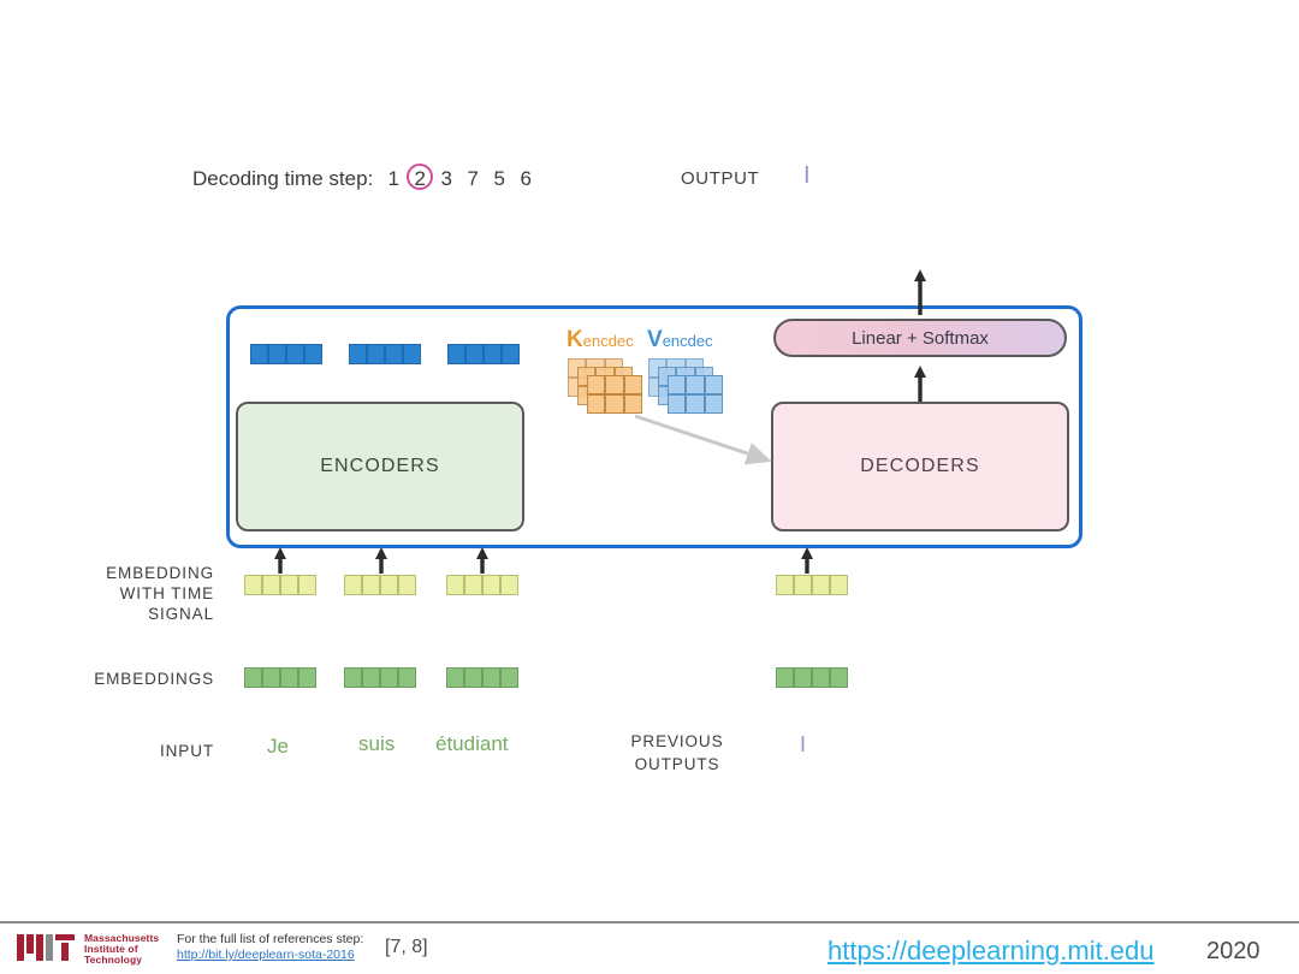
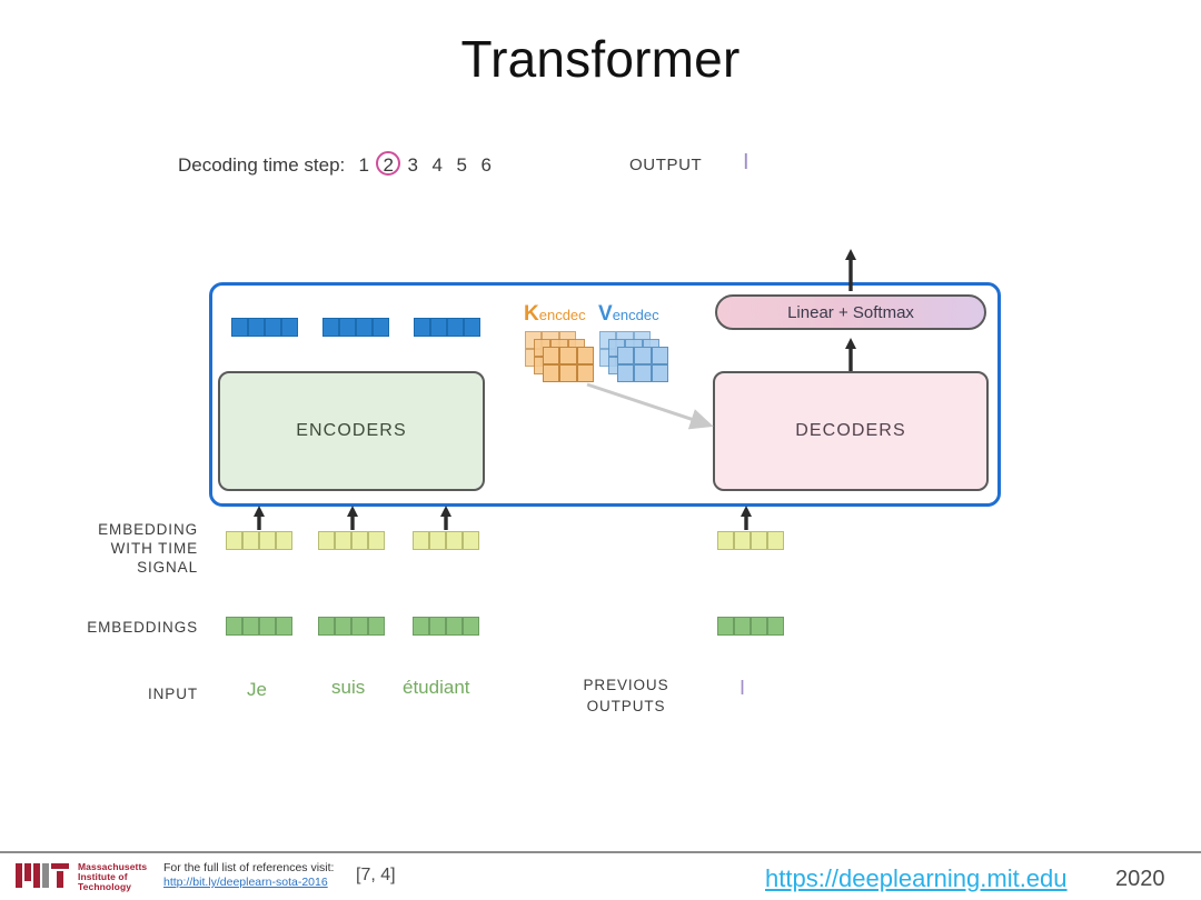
+ Transformer
- Decoding time step: 1 2 3 7 5 6
+ Decoding time step: 1 2 3 4 5 6
  OUTPUT
  I
  ENCODERS
  DECODERS
  Linear + Softmax
  Kencdec
  Vencdec
  EMBEDDING
  WITH TIME
  SIGNAL
  EMBEDDINGS
  INPUT
  PREVIOUS
  OUTPUTS
  Je
  suis
  étudiant
  I
  Massachusetts
  Institute of
  Technology
- For the full list of references step:
+ For the full list of references visit:
  http://bit.ly/deeplearn-sota-2016
- [7, 8]
+ [7, 4]
  https://deeplearning.mit.edu
  2020
